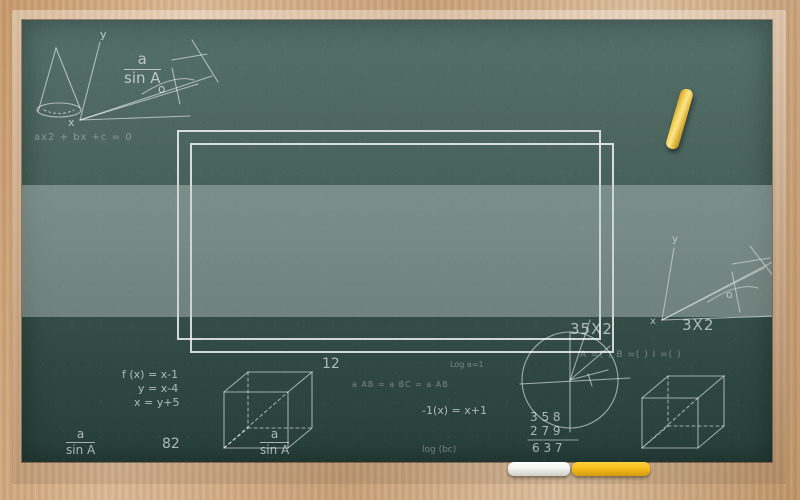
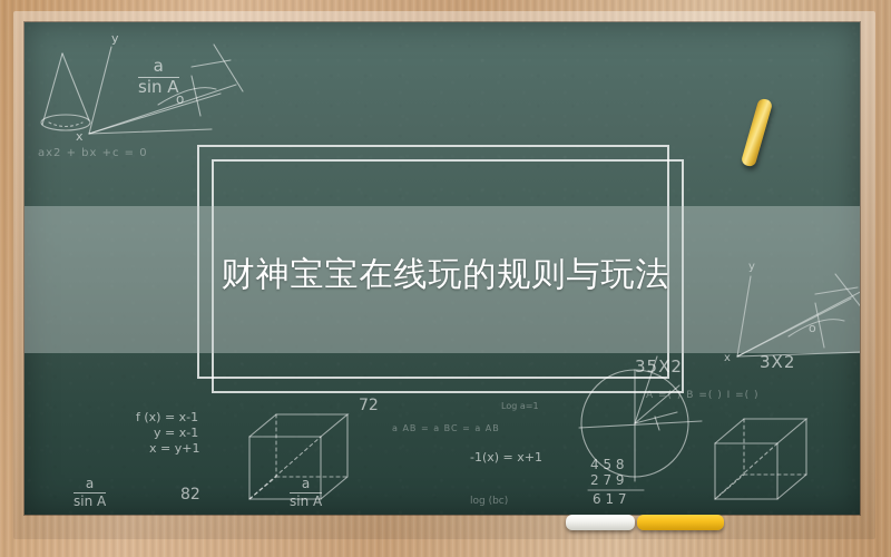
  a sin A
  y
  x
  o
  ax2 + bx +c = 0
  y
  x
  o
  f (x) = x-1
- y = x-4
+ y = x-1
- x = y+5
+ x = y+1
- 12
+ 72
  82
  a sin A
  a sin A
  a AB = a BC = a AB
  35X2
  3X2
  Log a=1
  A =( ) B =( ) I =( )
  -1(x) = x+1
- 3 5 8
+ 4 5 8
  2 7 9
- 6 3 7
+ 6 1 7
  log (bc)
+ 财神宝宝在线玩的规则与玩法
